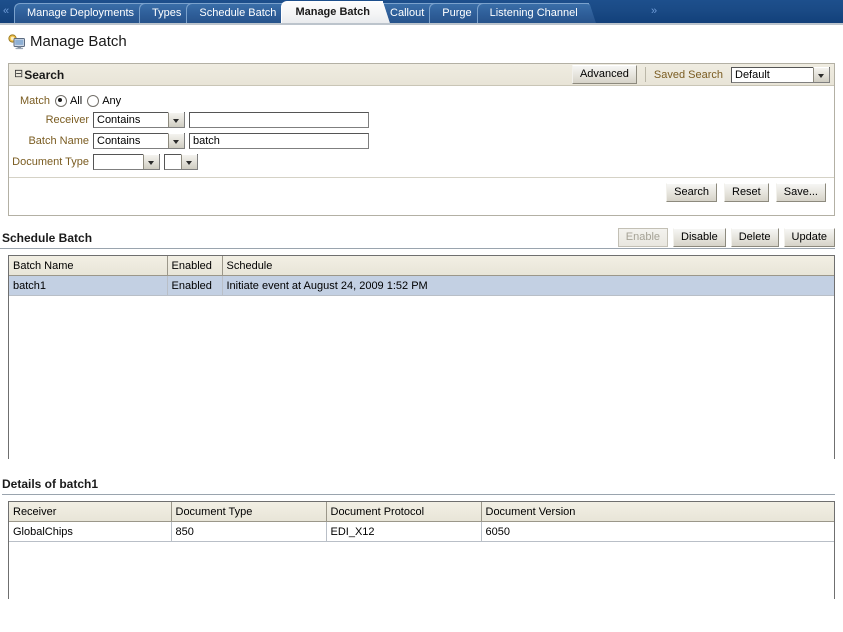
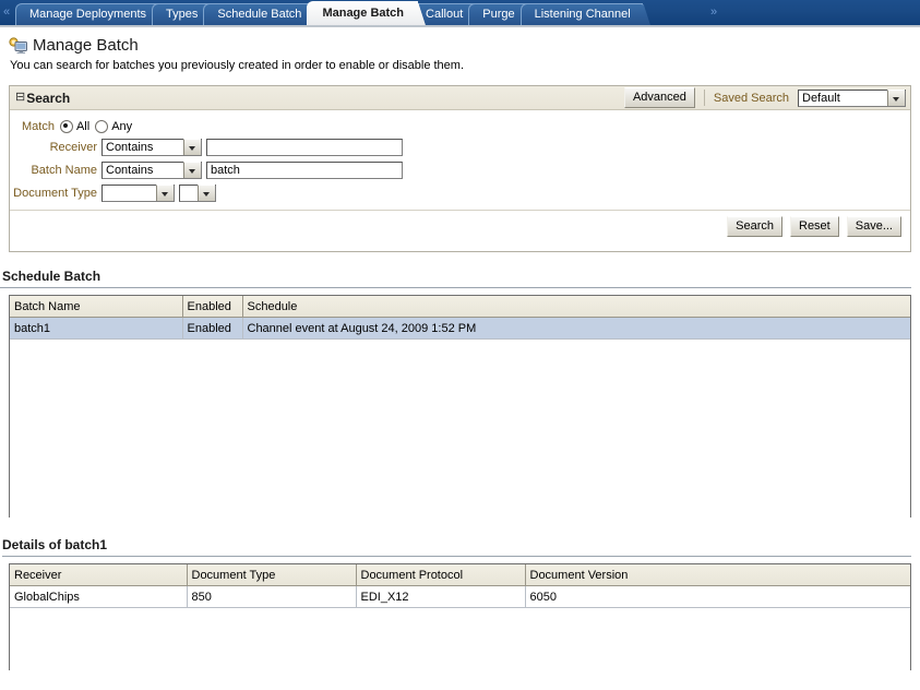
  «
  Manage Deployments
  Types
  Schedule Batch
  Manage Batch
  Callout
  Purge
  Listening Channel
  »
  Manage Batch
+ You can search for batches you previously created in order to enable or disable them.
  ⊟
  Search
  Advanced
  Saved Search
  Default
  Match
  All
  Any
  Receiver
  Contains
  Batch Name
  Contains
  batch
  Document Type
  Search
  Reset
  Save...
  Schedule Batch
- Enable
- Disable
- Delete
- Update
  Batch Name	Enabled	Schedule
- batch1	Enabled	Initiate event at August 24, 2009 1:52 PM
+ batch1	Enabled	Channel event at August 24, 2009 1:52 PM
  Details of batch1
  Receiver	Document Type	Document Protocol	Document Version
  GlobalChips	850	EDI_X12	6050
